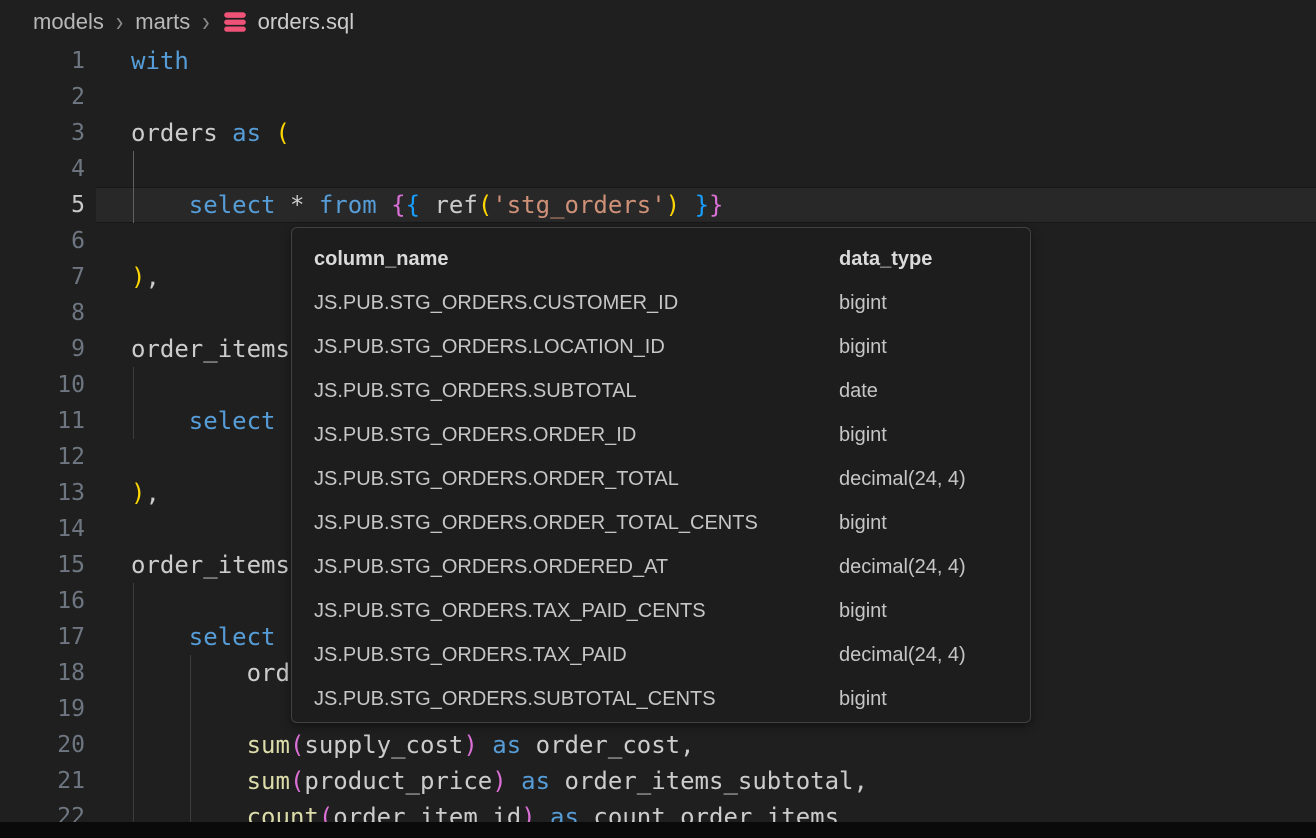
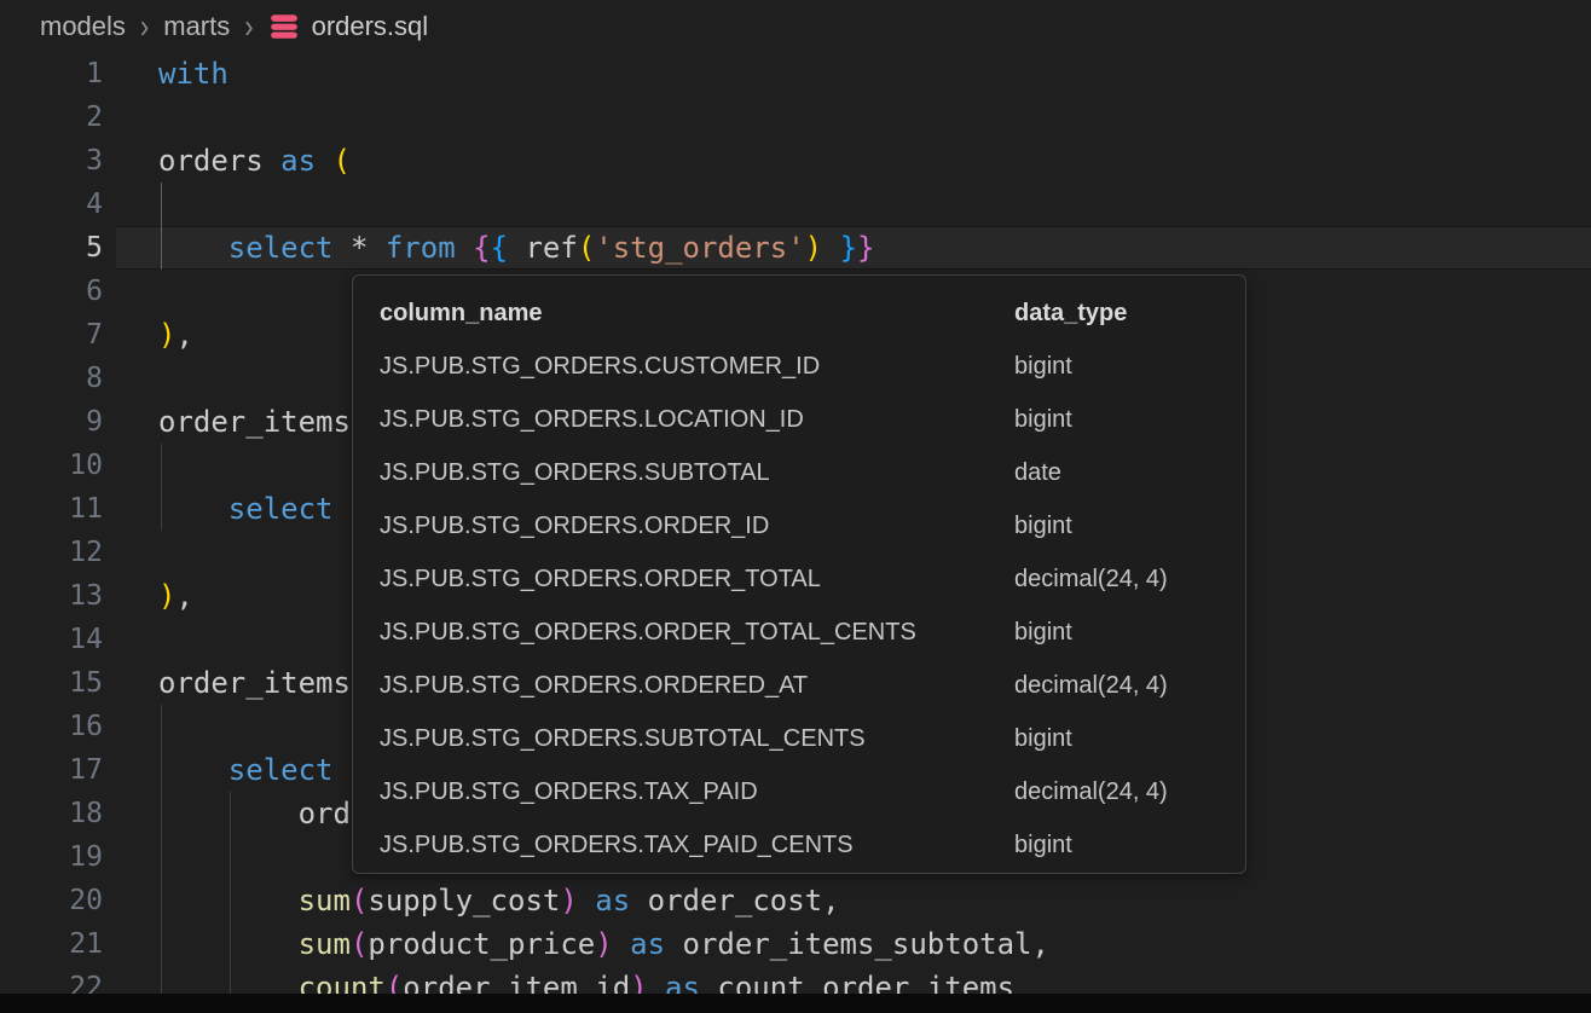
  models
  ›
  marts
  ›
  orders.sql
  1
  with
  2
  3
  orders as (
  4
  5
  select * from {{ ref('stg_orders') }}
  6
  7
  ),
  8
  9
  order_items
  10
  11
  select
  12
  13
  ),
  14
  15
  order_items
  16
  17
  select
  18
  ord
  19
  20
  sum(supply_cost) as order_cost,
  21
  sum(product_price) as order_items_subtotal,
  22
  count(order_item_id) as count_order_items
  column_name
  data_type
  JS.PUB.STG_ORDERS.CUSTOMER_ID
  bigint
  JS.PUB.STG_ORDERS.LOCATION_ID
  bigint
  JS.PUB.STG_ORDERS.SUBTOTAL
  date
  JS.PUB.STG_ORDERS.ORDER_ID
  bigint
  JS.PUB.STG_ORDERS.ORDER_TOTAL
  decimal(24, 4)
  JS.PUB.STG_ORDERS.ORDER_TOTAL_CENTS
  bigint
  JS.PUB.STG_ORDERS.ORDERED_AT
  decimal(24, 4)
- JS.PUB.STG_ORDERS.TAX_PAID_CENTS
+ JS.PUB.STG_ORDERS.SUBTOTAL_CENTS
  bigint
  JS.PUB.STG_ORDERS.TAX_PAID
  decimal(24, 4)
- JS.PUB.STG_ORDERS.SUBTOTAL_CENTS
+ JS.PUB.STG_ORDERS.TAX_PAID_CENTS
  bigint
